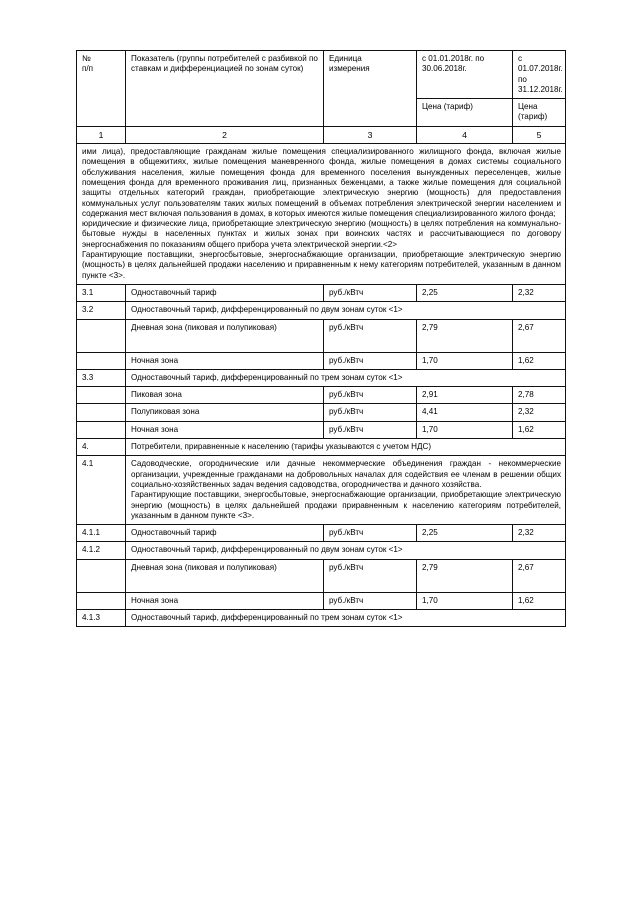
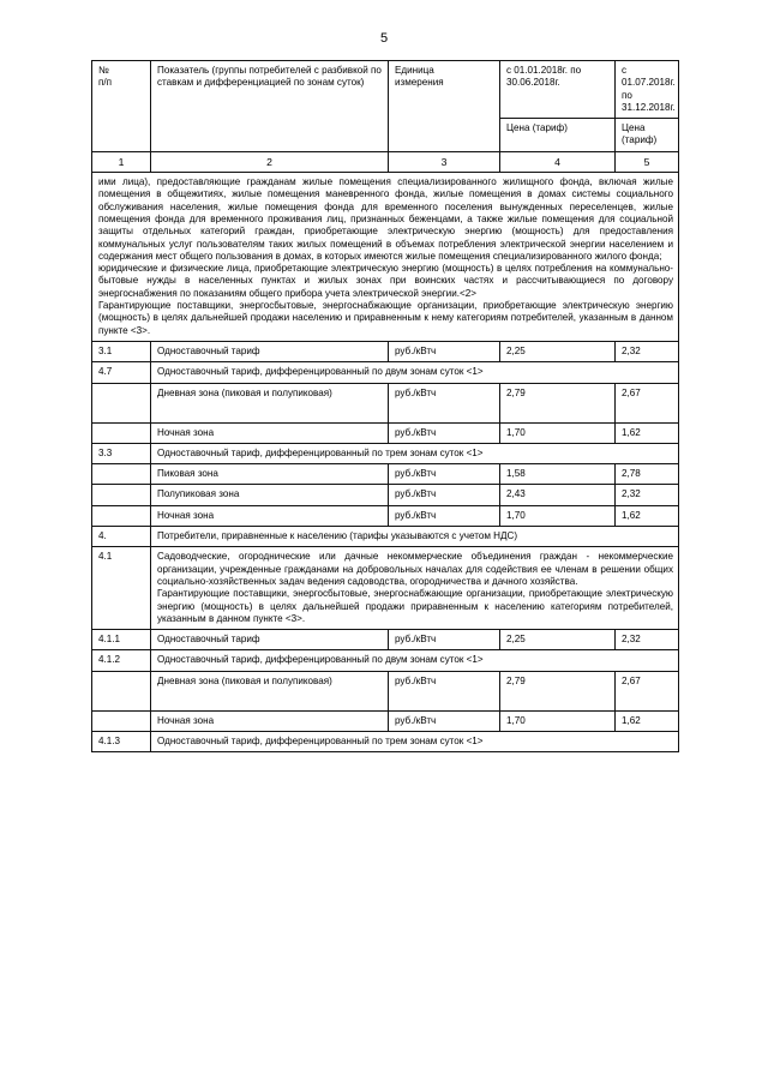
+ 5
  № п/п	Показатель (группы потребителей с разбивкой по ставкам и дифференциацией по зонам суток)	Единица измерения	с 01.01.2018г. по 30.06.2018г.	с 01.07.2018г. по 31.12.2018г.
  Цена (тариф)	Цена (тариф)
  1	2	3	4	5
- ими лица), предоставляющие гражданам жилые помещения специализированного жилищного фонда, включая жилые помещения в общежитиях, жилые помещения маневренного фонда, жилые помещения в домах системы социального обслуживания населения, жилые помещения фонда для временного поселения вынужденных переселенцев, жилые помещения фонда для временного проживания лиц, признанных беженцами, а также жилые помещения для социальной защиты отдельных категорий граждан, приобретающие электрическую энергию (мощность) для предоставления коммунальных услуг пользователям таких жилых помещений в объемах потребления электрической энергии населением и содержания мест включая пользования в домах, в которых имеются жилые помещения специализированного жилого фонда; юридические и физические лица, приобретающие электрическую энергию (мощность) в целях потребления на коммунально-бытовые нужды в населенных пунктах и жилых зонах при воинских частях и рассчитывающиеся по договору энергоснабжения по показаниям общего прибора учета электрической энергии.<2> Гарантирующие поставщики, энергосбытовые, энергоснабжающие организации, приобретающие электрическую энергию (мощность) в целях дальнейшей продажи населению и приравненным к нему категориям потребителей, указанным в данном пункте <3>.
+ ими лица), предоставляющие гражданам жилые помещения специализированного жилищного фонда, включая жилые помещения в общежитиях, жилые помещения маневренного фонда, жилые помещения в домах системы социального обслуживания населения, жилые помещения фонда для временного поселения вынужденных переселенцев, жилые помещения фонда для временного проживания лиц, признанных беженцами, а также жилые помещения для социальной защиты отдельных категорий граждан, приобретающие электрическую энергию (мощность) для предоставления коммунальных услуг пользователям таких жилых помещений в объемах потребления электрической энергии населением и содержания мест общего пользования в домах, в которых имеются жилые помещения специализированного жилого фонда; юридические и физические лица, приобретающие электрическую энергию (мощность) в целях потребления на коммунально-бытовые нужды в населенных пунктах и жилых зонах при воинских частях и рассчитывающиеся по договору энергоснабжения по показаниям общего прибора учета электрической энергии.<2> Гарантирующие поставщики, энергосбытовые, энергоснабжающие организации, приобретающие электрическую энергию (мощность) в целях дальнейшей продажи населению и приравненным к нему категориям потребителей, указанным в данном пункте <3>.
  3.1	Одноставочный тариф	руб./кВтч	2,25	2,32
- 3.2	Одноставочный тариф, дифференцированный по двум зонам суток <1>
+ 4.7	Одноставочный тариф, дифференцированный по двум зонам суток <1>
  	Дневная зона (пиковая и полупиковая)	руб./кВтч	2,79	2,67
  	Ночная зона	руб./кВтч	1,70	1,62
  3.3	Одноставочный тариф, дифференцированный по трем зонам суток <1>
- 	Пиковая зона	руб./кВтч	2,91	2,78
+ 	Пиковая зона	руб./кВтч	1,58	2,78
- 	Полупиковая зона	руб./кВтч	4,41	2,32
+ 	Полупиковая зона	руб./кВтч	2,43	2,32
  	Ночная зона	руб./кВтч	1,70	1,62
  4.	Потребители, приравненные к населению (тарифы указываются с учетом НДС)
  4.1	Садоводческие, огороднические или дачные некоммерческие объединения граждан - некоммерческие организации, учрежденные гражданами на добровольных началах для содействия ее членам в решении общих социально-хозяйственных задач ведения садоводства, огородничества и дачного хозяйства. Гарантирующие поставщики, энергосбытовые, энергоснабжающие организации, приобретающие электрическую энергию (мощность) в целях дальнейшей продажи приравненным к населению категориям потребителей, указанным в данном пункте <3>.
  4.1.1	Одноставочный тариф	руб./кВтч	2,25	2,32
  4.1.2	Одноставочный тариф, дифференцированный по двум зонам суток <1>
  	Дневная зона (пиковая и полупиковая)	руб./кВтч	2,79	2,67
  	Ночная зона	руб./кВтч	1,70	1,62
  4.1.3	Одноставочный тариф, дифференцированный по трем зонам суток <1>
